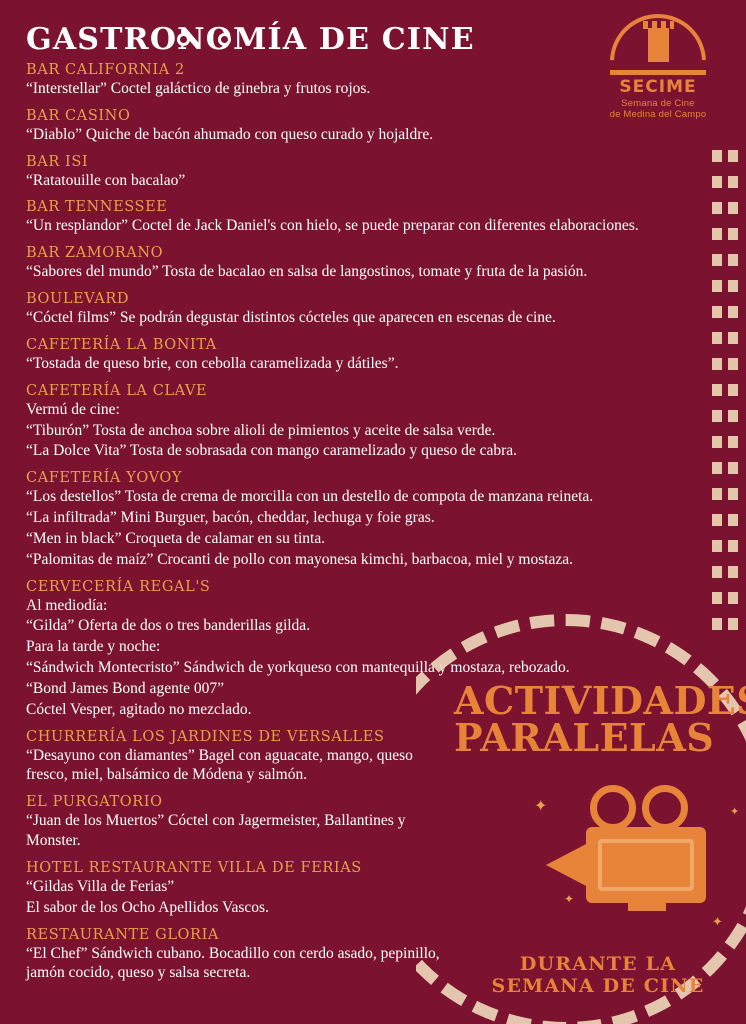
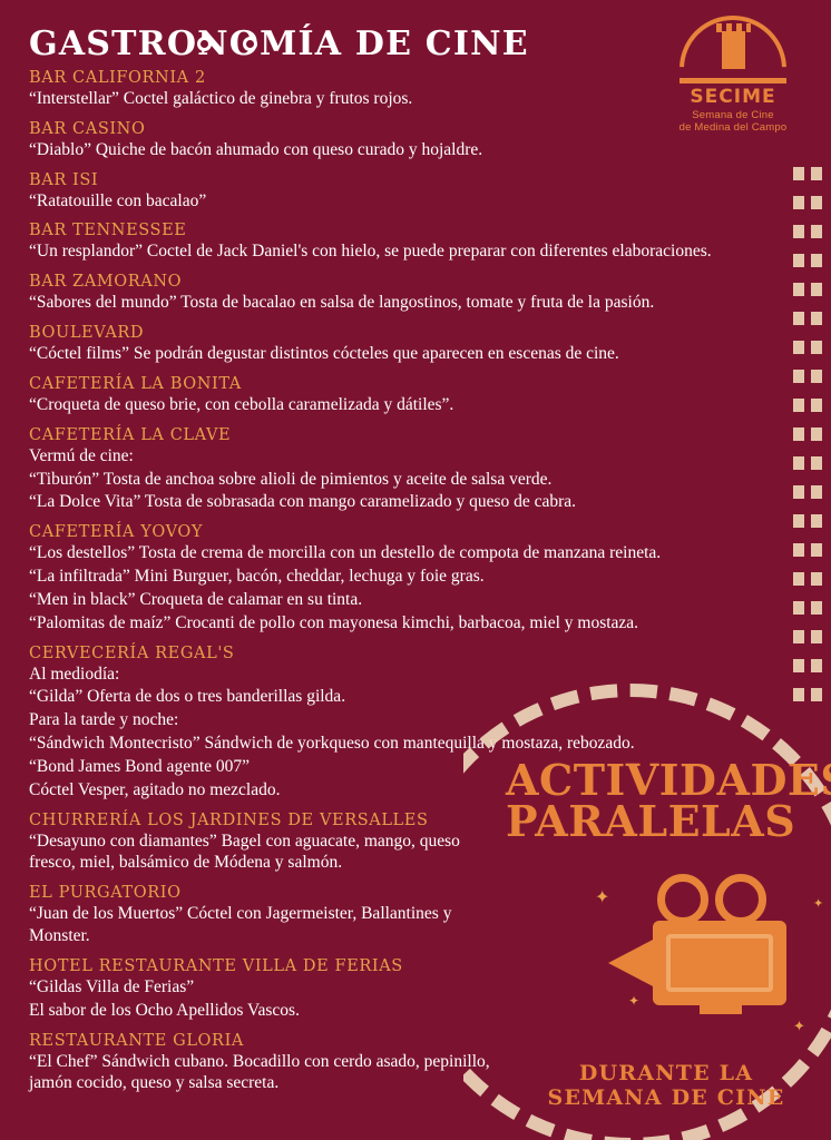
  GASTRONMÍA DE CINE
  SECIME
  Semana de Cine
  de Medina del Campo
  BAR CALIFORNIA 2
  “Interstellar” Coctel galáctico de ginebra y frutos rojos.
  BAR CASINO
  “Diablo” Quiche de bacón ahumado con queso curado y hojaldre.
  BAR ISI
  “Ratatouille con bacalao”
  BAR TENNESSEE
  “Un resplandor” Coctel de Jack Daniel's con hielo, se puede preparar con diferentes elaboraciones.
  BAR ZAMORANO
  “Sabores del mundo” Tosta de bacalao en salsa de langostinos, tomate y fruta de la pasión.
  BOULEVARD
  “Cóctel films” Se podrán degustar distintos cócteles que aparecen en escenas de cine.
  CAFETERÍA LA BONITA
- “Tostada de queso brie, con cebolla caramelizada y dátiles”.
+ “Croqueta de queso brie, con cebolla caramelizada y dátiles”.
  CAFETERÍA LA CLAVE
  Vermú de cine:
  “Tiburón” Tosta de anchoa sobre alioli de pimientos y aceite de salsa verde.
  “La Dolce Vita” Tosta de sobrasada con mango caramelizado y queso de cabra.
  CAFETERÍA YOVOY
  “Los destellos” Tosta de crema de morcilla con un destello de compota de manzana reineta.
  “La infiltrada” Mini Burguer, bacón, cheddar, lechuga y foie gras.
  “Men in black” Croqueta de calamar en su tinta.
  “Palomitas de maíz” Crocanti de pollo con mayonesa kimchi, barbacoa, miel y mostaza.
  CERVECERÍA REGAL'S
  Al mediodía:
  “Gilda” Oferta de dos o tres banderillas gilda.
  Para la tarde y noche:
  “Sándwich Montecristo” Sándwich de yorkqueso con mantequilla y mostaza, rebozado.
  “Bond James Bond agente 007”
  Cóctel Vesper, agitado no mezclado.
  CHURRERÍA LOS JARDINES DE VERSALLES
  “Desayuno con diamantes” Bagel con aguacate, mango, queso fresco, miel, balsámico de Módena y salmón.
  EL PURGATORIO
  “Juan de los Muertos” Cóctel con Jagermeister, Ballantines y Monster.
  HOTEL RESTAURANTE VILLA DE FERIAS
  “Gildas Villa de Ferias”
  El sabor de los Ocho Apellidos Vascos.
  RESTAURANTE GLORIA
  “El Chef” Sándwich cubano. Bocadillo con cerdo asado, pepinillo, jamón cocido, queso y salsa secreta.
  ACTIVIDADE
  PARALELAS
  ✦
  ✦
  ✦
  ✦
  DURANTE LA
  SEMANA DE CINE
